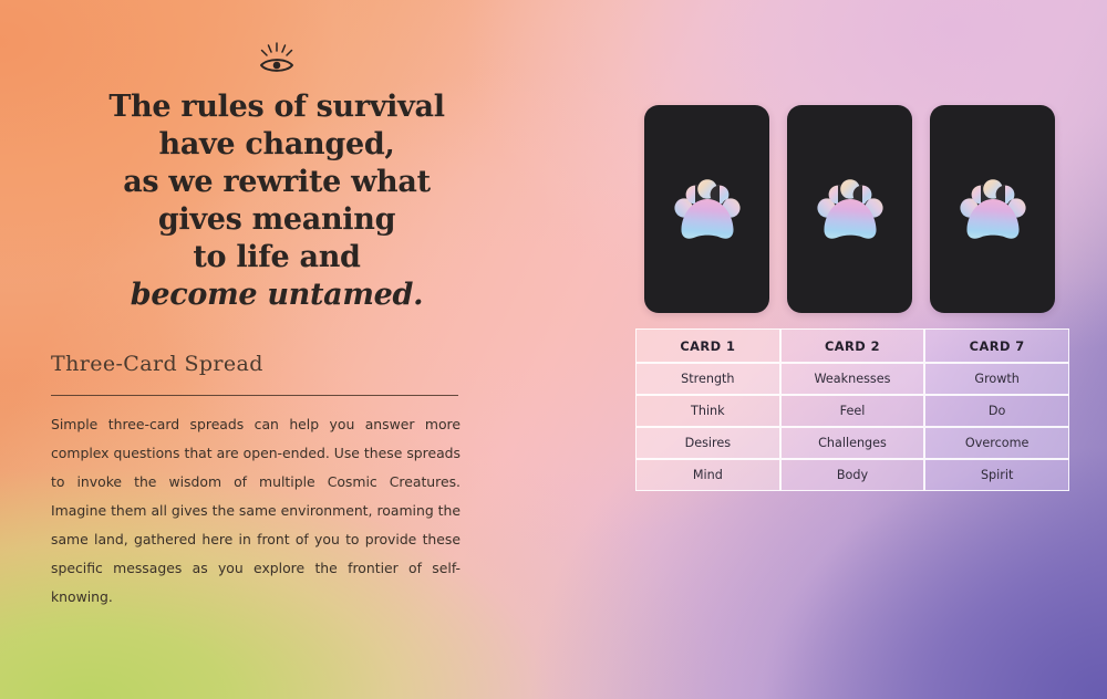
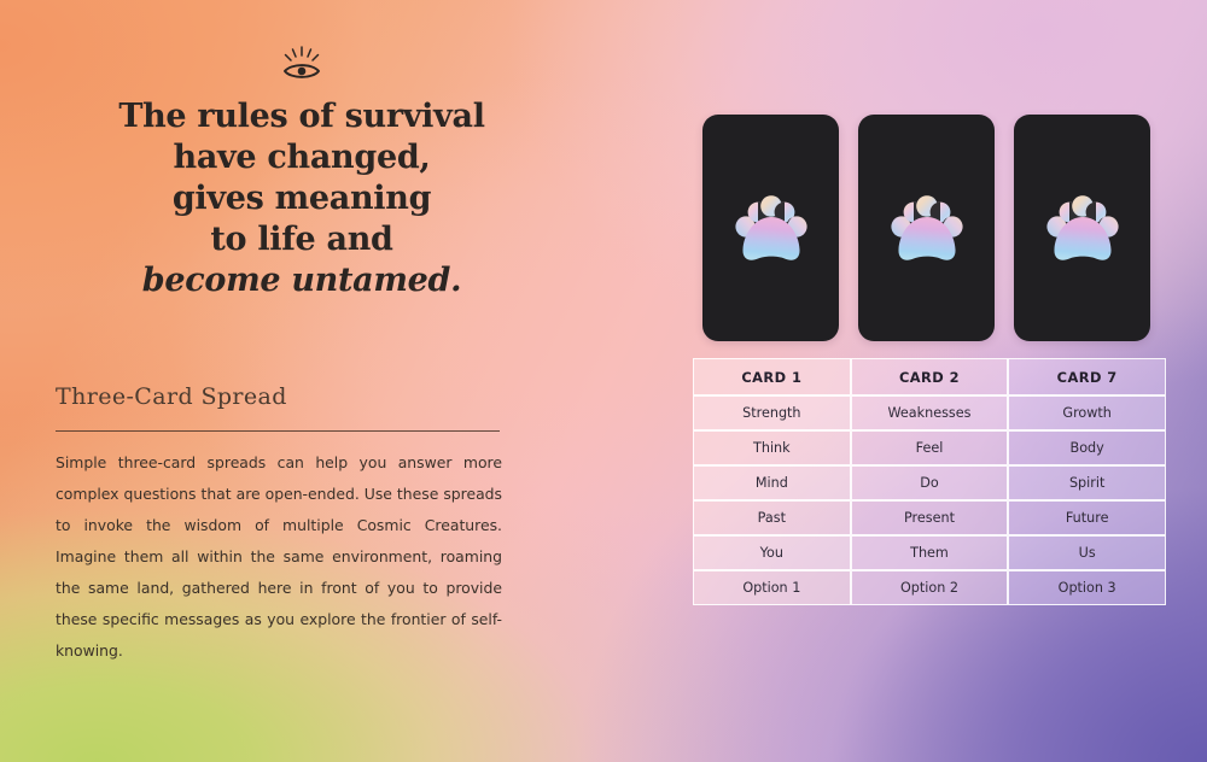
  The rules of survival
  have changed,
- as we rewrite what
  gives meaning
  to life and
  become untamed.
  Three-Card Spread
- Simple three-card spreads can help you answer more complex questions that are open-ended. Use these spreads to invoke the wisdom of multiple Cosmic Creatures. Imagine them all gives the same environment, roaming the same land, gathered here in front of you to provide these specific messages as you explore the frontier of self-knowing.
+ Simple three-card spreads can help you answer more complex questions that are open-ended. Use these spreads to invoke the wisdom of multiple Cosmic Creatures. Imagine them all within the same environment, roaming the same land, gathered here in front of you to provide these specific messages as you explore the frontier of self-knowing.
  CARD 1	CARD 2	CARD 7
  Strength	Weaknesses	Growth
- Think	Feel	Do
+ Think	Feel	Body
- Desires	Challenges	Overcome
- Mind	Body	Spirit
+ Mind	Do	Spirit
+ Past	Present	Future
+ You	Them	Us
+ Option 1	Option 2	Option 3
